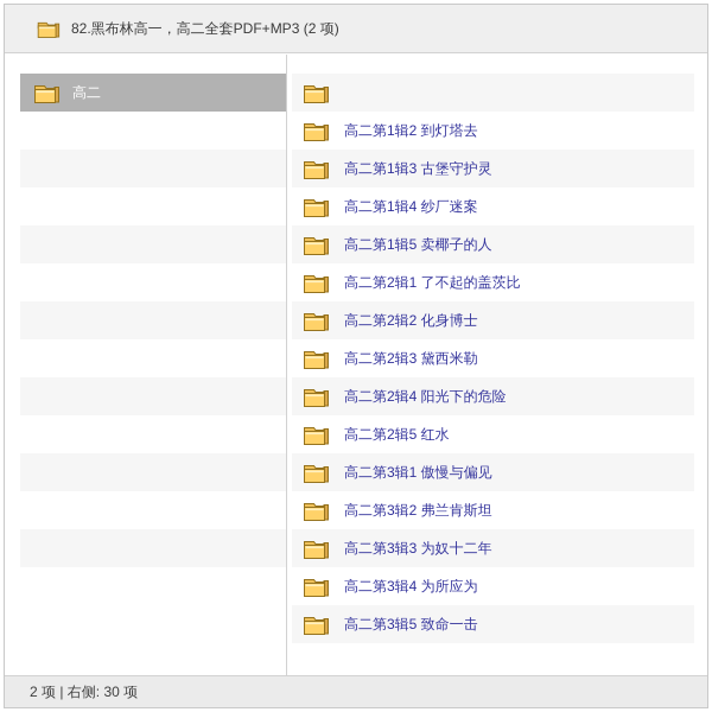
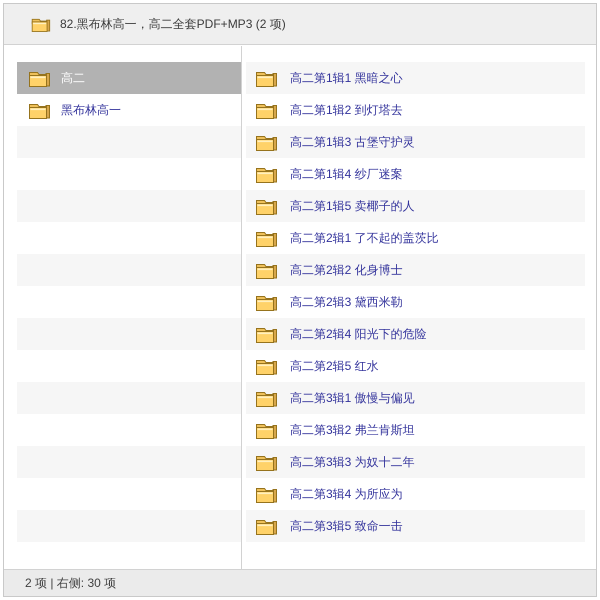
  82.黑布林高一，高二全套PDF+MP3 (2 项)
  高二
+ 黑布林高一
+ 高二第1辑1 黑暗之心
  高二第1辑2 到灯塔去
  高二第1辑3 古堡守护灵
  高二第1辑4 纱厂迷案
  高二第1辑5 卖椰子的人
  高二第2辑1 了不起的盖茨比
  高二第2辑2 化身博士
  高二第2辑3 黛西米勒
  高二第2辑4 阳光下的危险
  高二第2辑5 红水
  高二第3辑1 傲慢与偏见
  高二第3辑2 弗兰肯斯坦
  高二第3辑3 为奴十二年
  高二第3辑4 为所应为
  高二第3辑5 致命一击
  2 项 | 右侧: 30 项
